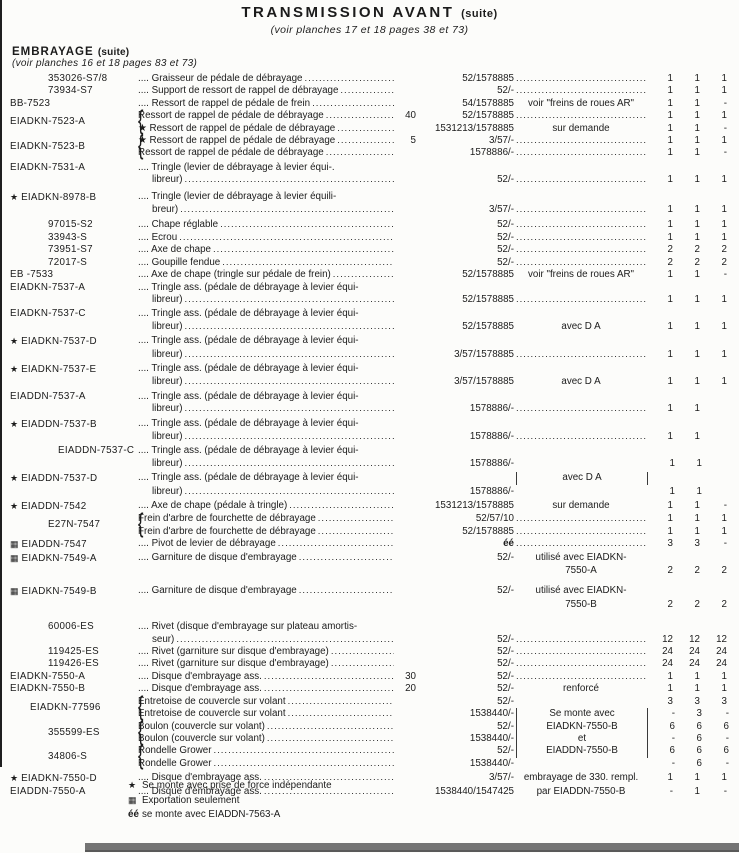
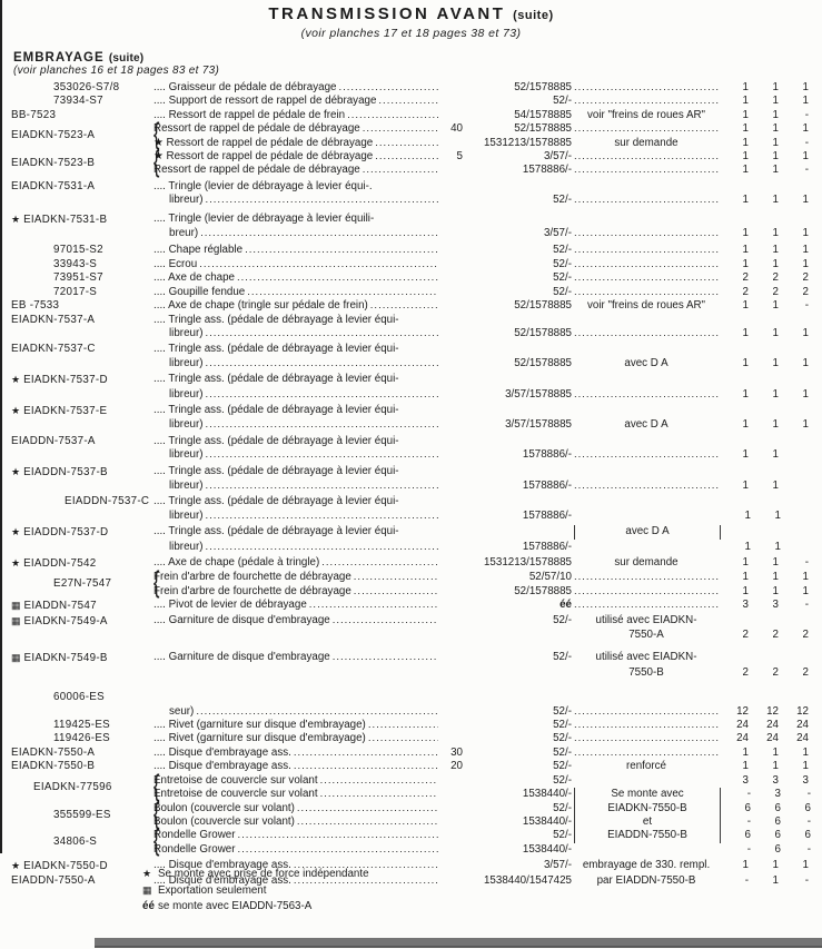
  TRANSMISSION AVANT (suite)
  (voir planches 17 et 18 pages 38 et 73)
  EMBRAYAGE (suite)
  (voir planches 16 et 18 pages 83 et 73)
  353026-S7/8
  .... Graisseur de pédale de débrayage
  52/1578885
  1
  1
  1
  73934-S7
  .... Support de ressort de rappel de débrayage
  52/-
  1
  1
  1
  BB-7523
  .... Ressort de rappel de pédale de frein
  54/1578885
  voir "freins de roues AR"
  1
  1
  -
  EIADKN-7523-A
  {
  Ressort de rappel de pédale de débrayage
  40
  52/1578885
  1
  1
  1
  ★ Ressort de rappel de pédale de débrayage
  1531213/1578885
  sur demande
  1
  1
  -
  EIADKN-7523-B
  {
  ★ Ressort de rappel de pédale de débrayage
  5
  3/57/-
  1
  1
  1
  Ressort de rappel de pédale de débrayage
  1578886/-
  1
  1
  -
  EIADKN-7531-A
  .... Tringle (levier de débrayage à levier équi-.
  libreur)
  52/-
  1
  1
  1
- ★ EIADKN-8978-B
+ ★ EIADKN-7531-B
  .... Tringle (levier de débrayage à levier équili-
  breur)
  3/57/-
  1
  1
  1
  97015-S2
  .... Chape réglable
  52/-
  1
  1
  1
  33943-S
  .... Ecrou
  52/-
  1
  1
  1
  73951-S7
  .... Axe de chape
  52/-
  2
  2
  2
  72017-S
  .... Goupille fendue
  52/-
  2
  2
  2
  EB -7533
  .... Axe de chape (tringle sur pédale de frein)
  52/1578885
  voir "freins de roues AR"
  1
  1
  -
  EIADKN-7537-A
  .... Tringle ass. (pédale de débrayage à levier équi-
  libreur)
  52/1578885
  1
  1
  1
  EIADKN-7537-C
  .... Tringle ass. (pédale de débrayage à levier équi-
  libreur)
  52/1578885
  avec D A
  1
  1
  1
  ★ EIADKN-7537-D
  .... Tringle ass. (pédale de débrayage à levier équi-
  libreur)
  3/57/1578885
  1
  1
  1
  ★ EIADKN-7537-E
  .... Tringle ass. (pédale de débrayage à levier équi-
  libreur)
  3/57/1578885
  avec D A
  1
  1
  1
  EIADDN-7537-A
  .... Tringle ass. (pédale de débrayage à levier équi-
  libreur)
  1578886/-
  1
  1
  ★ EIADDN-7537-B
  .... Tringle ass. (pédale de débrayage à levier équi-
  libreur)
  1578886/-
  1
  1
  EIADDN-7537-C
  .... Tringle ass. (pédale de débrayage à levier équi-
  libreur)
  1578886/-
  1
  1
  ★ EIADDN-7537-D
  .... Tringle ass. (pédale de débrayage à levier équi-
  avec D A
  libreur)
  1578886/-
  1
  1
  ★ EIADDN-7542
  .... Axe de chape (pédale à tringle)
  1531213/1578885
  sur demande
  1
  1
  -
  E27N-7547
  {
  Frein d'arbre de fourchette de débrayage
  52/57/10
  1
  1
  1
  Frein d'arbre de fourchette de débrayage
  52/1578885
  1
  1
  1
  ▦ EIADDN-7547
  .... Pivot de levier de débrayage
  éé
  3
  3
  -
  ▦ EIADKN-7549-A
  .... Garniture de disque d'embrayage
  52/-
  utilisé avec EIADKN-
  7550-A
  2
  2
  2
  ▦ EIADKN-7549-B
  .... Garniture de disque d'embrayage
  52/-
  utilisé avec EIADKN-
  7550-B
  2
  2
  2
  60006-ES
- .... Rivet (disque d'embrayage sur plateau amortis-
  seur)
  52/-
  12
  12
  12
  119425-ES
  .... Rivet (garniture sur disque d'embrayage)
  52/-
  24
  24
  24
  119426-ES
  .... Rivet (garniture sur disque d'embrayage)
  52/-
  24
  24
  24
  EIADKN-7550-A
  .... Disque d'embrayage ass.
  30
  52/-
  1
  1
  1
  EIADKN-7550-B
  .... Disque d'embrayage ass.
  20
  52/-
  renforcé
  1
  1
  1
  EIADKN-77596
  {
  Entretoise de couvercle sur volant
  52/-
  3
  3
  3
  Entretoise de couvercle sur volant
  1538440/-
  Se monte avec
  -
  3
  -
  355599-ES
  {
  Boulon (couvercle sur volant)
  52/-
  EIADKN-7550-B
  6
  6
  6
  Boulon (couvercle sur volant)
  1538440/-
  et
  -
  6
  -
  34806-S
  {
  Rondelle Grower
  52/-
  EIADDN-7550-B
  6
  6
  6
  Rondelle Grower
  1538440/-
  -
  6
  -
  ★ EIADKN-7550-D
  .... Disque d'embrayage ass.
  3/57/-
  embrayage de 330. rempl.
  1
  1
  1
  EIADDN-7550-A
  .... Disque d'embrayage ass.
  1538440/1547425
  par EIADDN-7550-B
  -
  1
  -
  ★ Se monte avec prise de force indépendante
  ▦ Exportation seulement
  éé se monte avec EIADDN-7563-A
